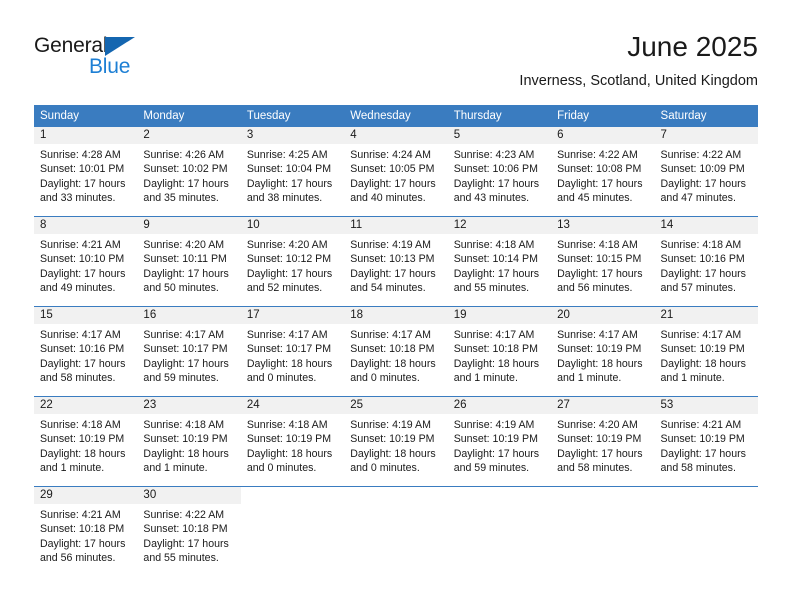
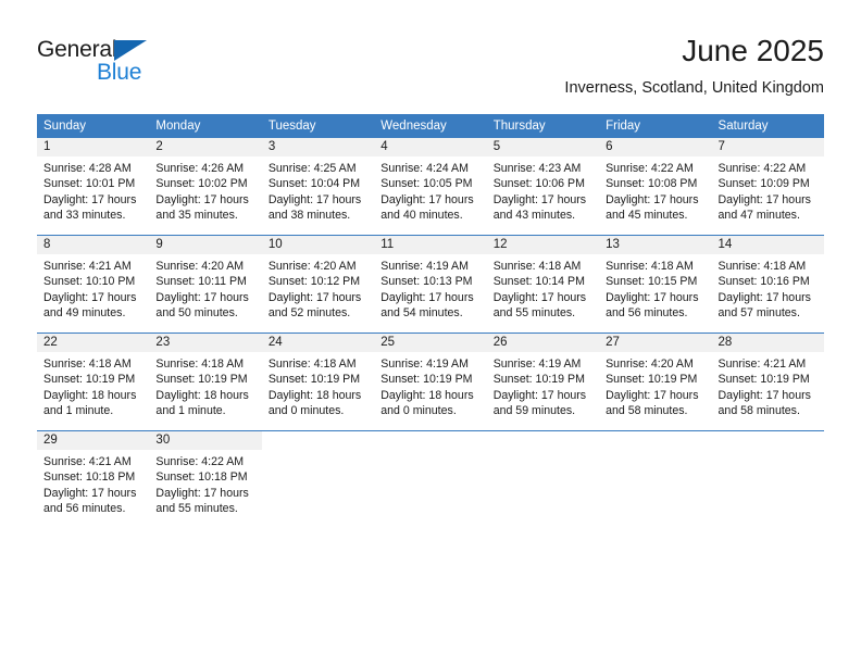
  General
  Blue
  June 2025
  Inverness, Scotland, United Kingdom
  Sunday	Monday	Tuesday	Wednesday	Thursday	Friday	Saturday
  1Sunrise: 4:28 AMSunset: 10:01 PMDaylight: 17 hoursand 33 minutes.	2Sunrise: 4:26 AMSunset: 10:02 PMDaylight: 17 hoursand 35 minutes.	3Sunrise: 4:25 AMSunset: 10:04 PMDaylight: 17 hoursand 38 minutes.	4Sunrise: 4:24 AMSunset: 10:05 PMDaylight: 17 hoursand 40 minutes.	5Sunrise: 4:23 AMSunset: 10:06 PMDaylight: 17 hoursand 43 minutes.	6Sunrise: 4:22 AMSunset: 10:08 PMDaylight: 17 hoursand 45 minutes.	7Sunrise: 4:22 AMSunset: 10:09 PMDaylight: 17 hoursand 47 minutes.
  8Sunrise: 4:21 AMSunset: 10:10 PMDaylight: 17 hoursand 49 minutes.	9Sunrise: 4:20 AMSunset: 10:11 PMDaylight: 17 hoursand 50 minutes.	10Sunrise: 4:20 AMSunset: 10:12 PMDaylight: 17 hoursand 52 minutes.	11Sunrise: 4:19 AMSunset: 10:13 PMDaylight: 17 hoursand 54 minutes.	12Sunrise: 4:18 AMSunset: 10:14 PMDaylight: 17 hoursand 55 minutes.	13Sunrise: 4:18 AMSunset: 10:15 PMDaylight: 17 hoursand 56 minutes.	14Sunrise: 4:18 AMSunset: 10:16 PMDaylight: 17 hoursand 57 minutes.
- 15Sunrise: 4:17 AMSunset: 10:16 PMDaylight: 17 hoursand 58 minutes.	16Sunrise: 4:17 AMSunset: 10:17 PMDaylight: 17 hoursand 59 minutes.	17Sunrise: 4:17 AMSunset: 10:17 PMDaylight: 18 hoursand 0 minutes.	18Sunrise: 4:17 AMSunset: 10:18 PMDaylight: 18 hoursand 0 minutes.	19Sunrise: 4:17 AMSunset: 10:18 PMDaylight: 18 hoursand 1 minute.	20Sunrise: 4:17 AMSunset: 10:19 PMDaylight: 18 hoursand 1 minute.	21Sunrise: 4:17 AMSunset: 10:19 PMDaylight: 18 hoursand 1 minute.
- 22Sunrise: 4:18 AMSunset: 10:19 PMDaylight: 18 hoursand 1 minute.	23Sunrise: 4:18 AMSunset: 10:19 PMDaylight: 18 hoursand 1 minute.	24Sunrise: 4:18 AMSunset: 10:19 PMDaylight: 18 hoursand 0 minutes.	25Sunrise: 4:19 AMSunset: 10:19 PMDaylight: 18 hoursand 0 minutes.	26Sunrise: 4:19 AMSunset: 10:19 PMDaylight: 17 hoursand 59 minutes.	27Sunrise: 4:20 AMSunset: 10:19 PMDaylight: 17 hoursand 58 minutes.	53Sunrise: 4:21 AMSunset: 10:19 PMDaylight: 17 hoursand 58 minutes.
+ 22Sunrise: 4:18 AMSunset: 10:19 PMDaylight: 18 hoursand 1 minute.	23Sunrise: 4:18 AMSunset: 10:19 PMDaylight: 18 hoursand 1 minute.	24Sunrise: 4:18 AMSunset: 10:19 PMDaylight: 18 hoursand 0 minutes.	25Sunrise: 4:19 AMSunset: 10:19 PMDaylight: 18 hoursand 0 minutes.	26Sunrise: 4:19 AMSunset: 10:19 PMDaylight: 17 hoursand 59 minutes.	27Sunrise: 4:20 AMSunset: 10:19 PMDaylight: 17 hoursand 58 minutes.	28Sunrise: 4:21 AMSunset: 10:19 PMDaylight: 17 hoursand 58 minutes.
  29Sunrise: 4:21 AMSunset: 10:18 PMDaylight: 17 hoursand 56 minutes.	30Sunrise: 4:22 AMSunset: 10:18 PMDaylight: 17 hoursand 55 minutes.
